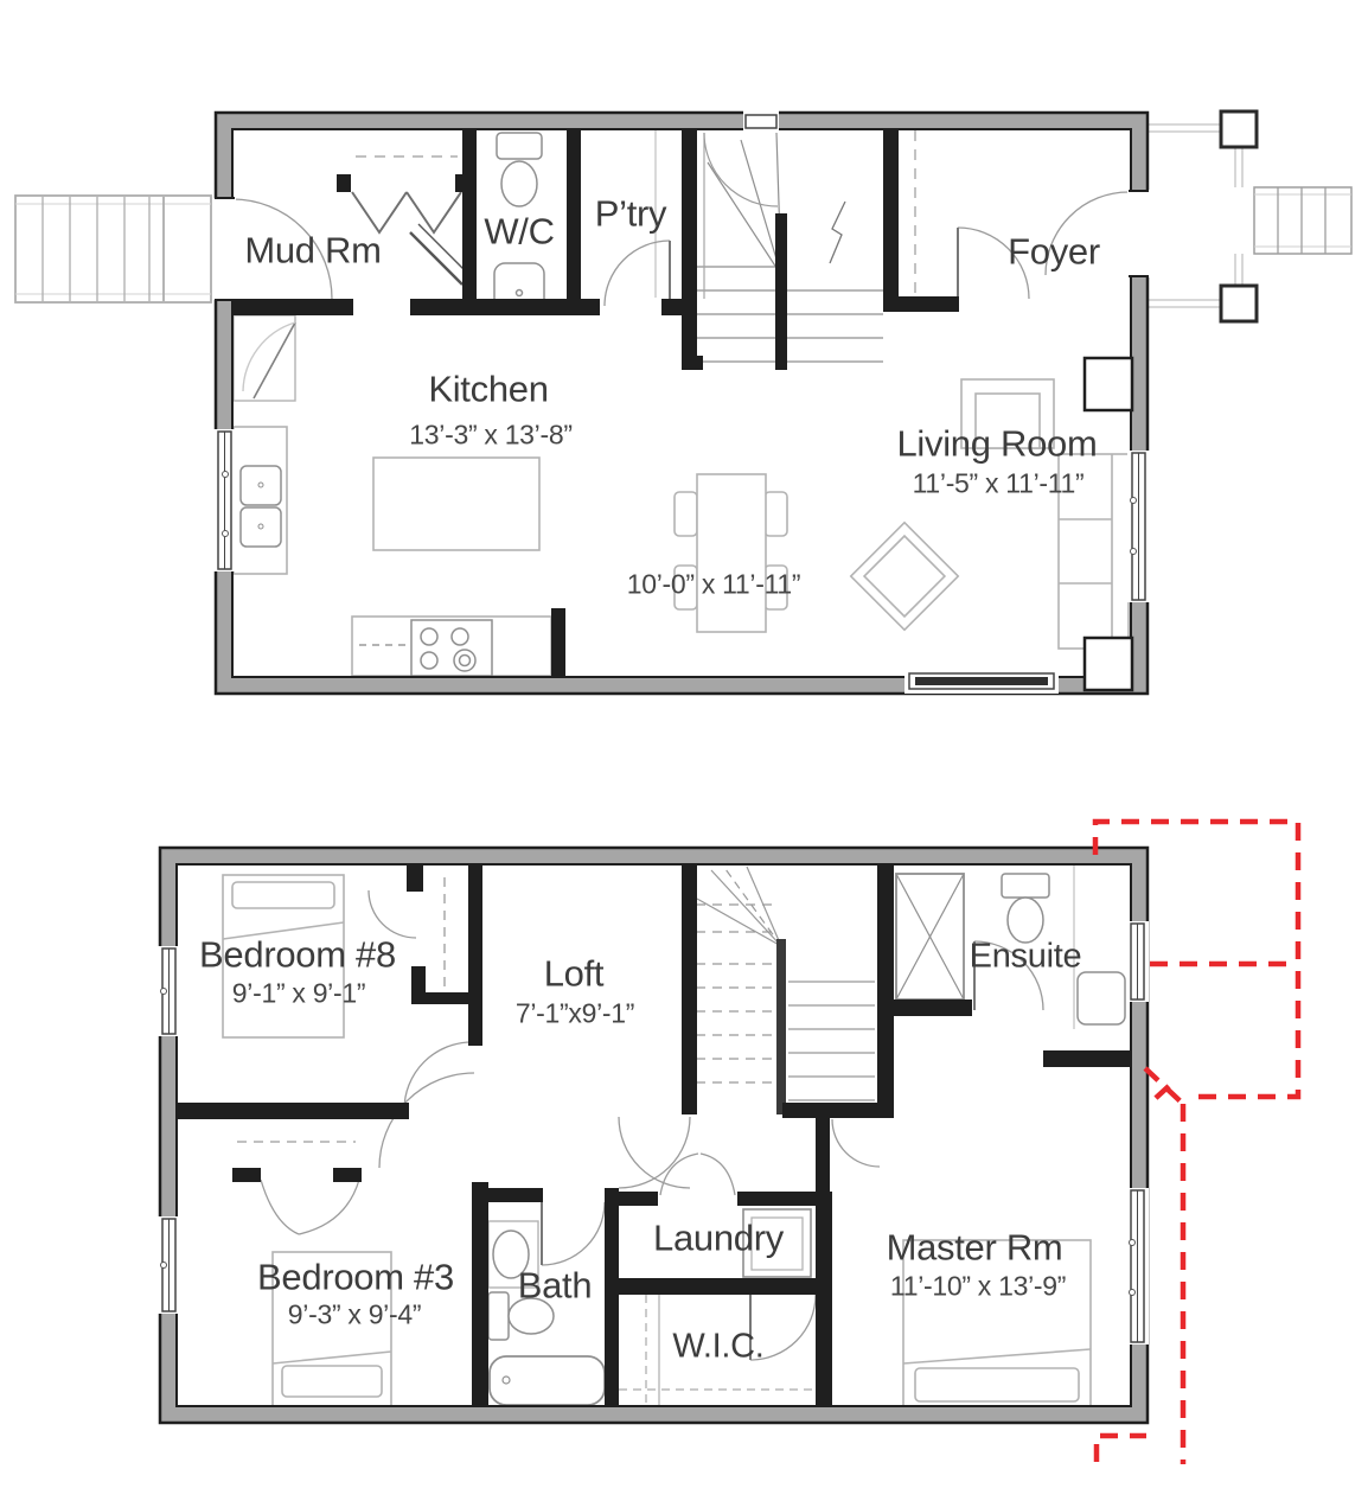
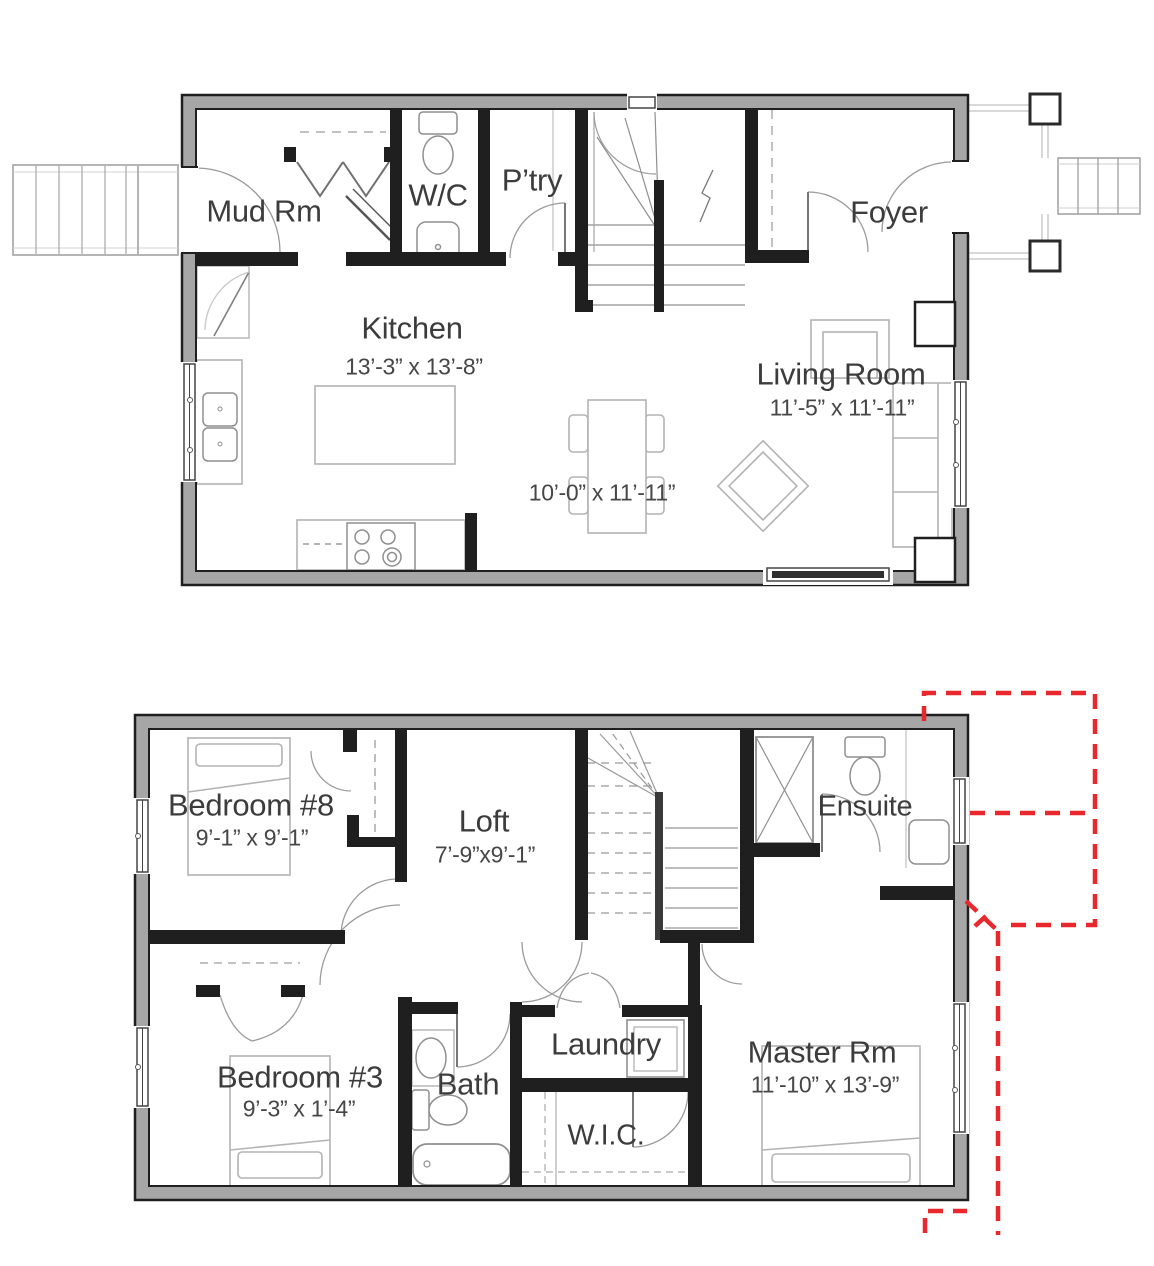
  Mud Rm
  W/C
  P’try
  Foyer
  Kitchen
  13’-3” x 13’-8”
  Living Room
  11’-5” x 11’-11”
  10’-0” x 11’-11”
  Bedroom #8
  9’-1” x 9’-1”
  Loft
- 7’-1”x9’-1”
+ 7’-9”x9’-1”
  Ensuite
  Bedroom #3
- 9’-3” x 9’-4”
+ 9’-3” x 1’-4”
  Bath
  Laundry
  W.I.C.
  Master Rm
  11’-10” x 13’-9”
